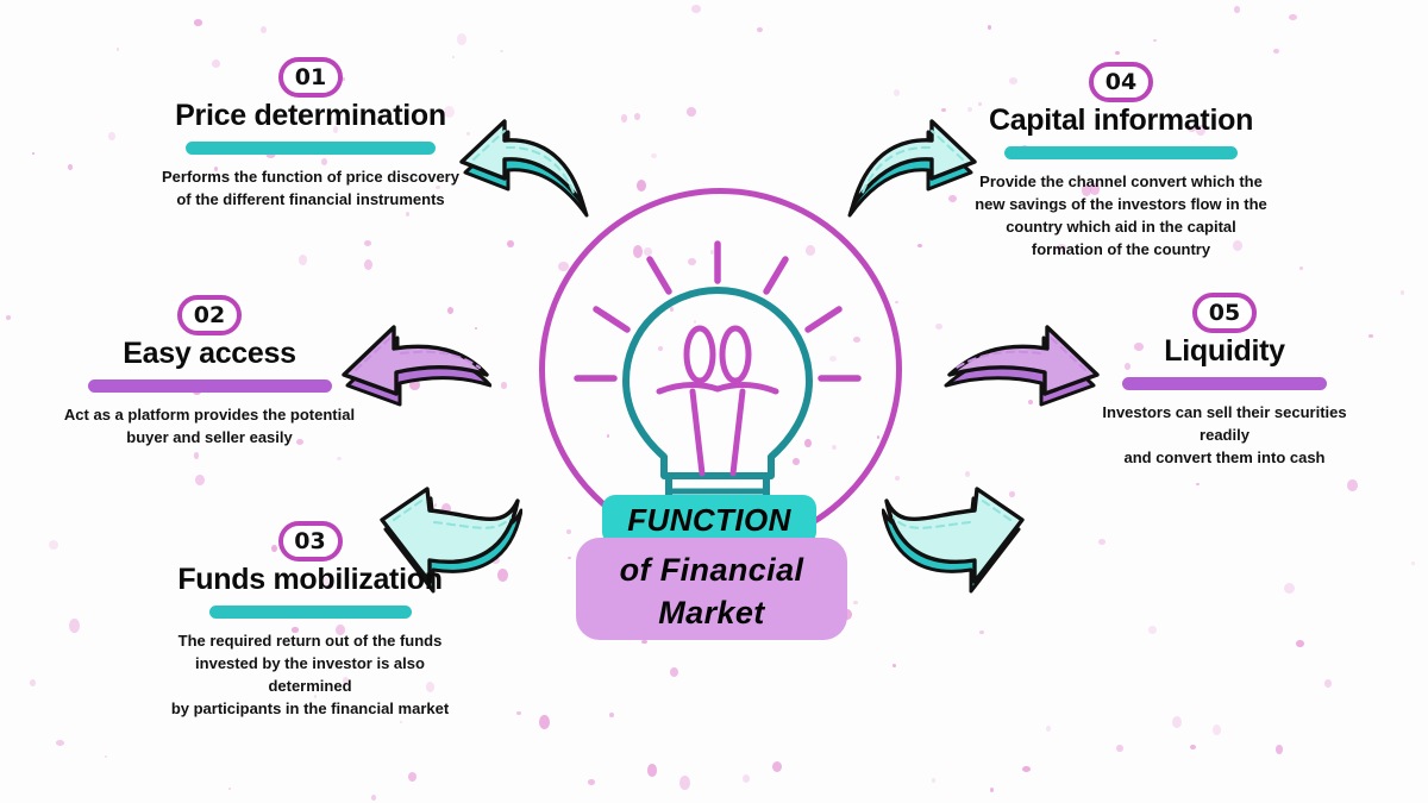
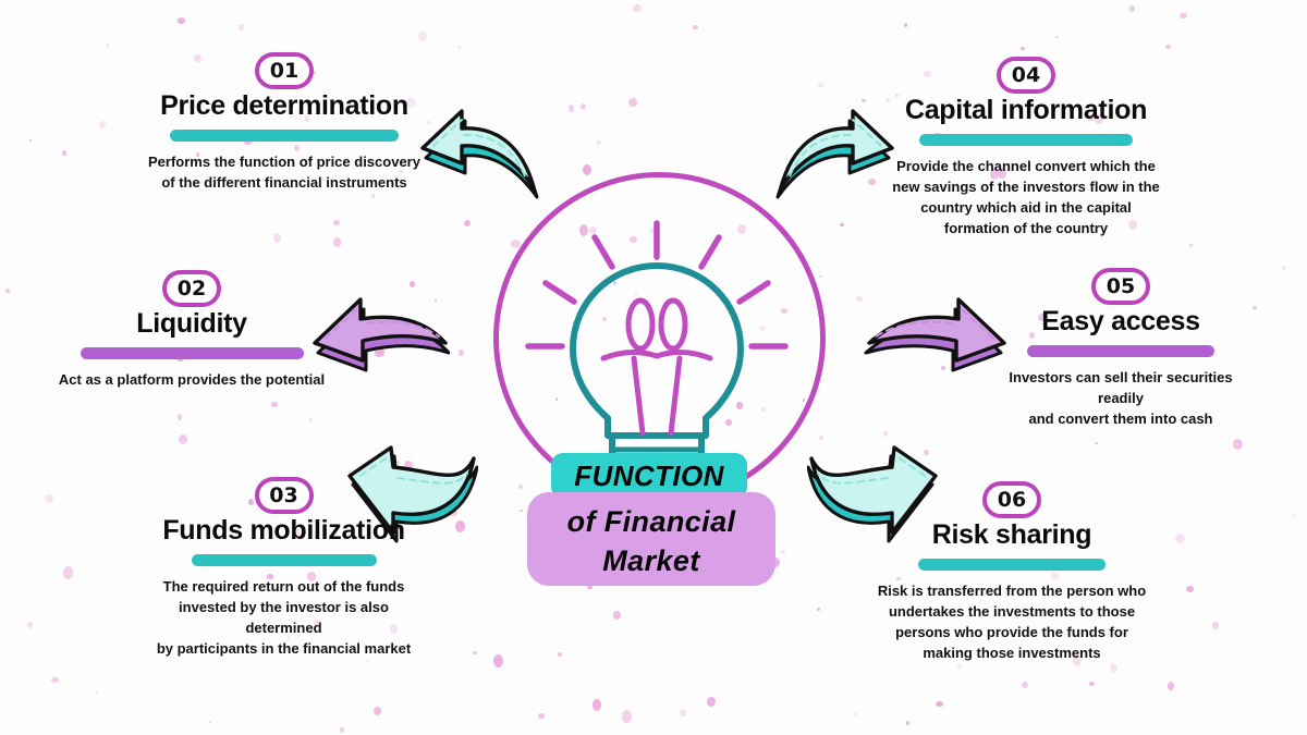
  FUNCTION
  of Financial
  Market
  01
  Price determination
  Performs the function of price discovery
  of the different financial instruments
  02
- Easy access
+ Liquidity
  Act as a platform provides the potential
- buyer and seller easily
  03
  Funds mobilization
  The required return out of the funds
  invested by the investor is also determined
  by participants in the financial market
  04
  Capital information
  Provide the channel convert which the
  new savings of the investors flow in the
  country which aid in the capital
  formation of the country
  05
- Liquidity
+ Easy access
  Investors can sell their securities readily
  and convert them into cash
+ 06
+ Risk sharing
+ Risk is transferred from the person who
+ undertakes the investments to those
+ persons who provide the funds for
+ making those investments
